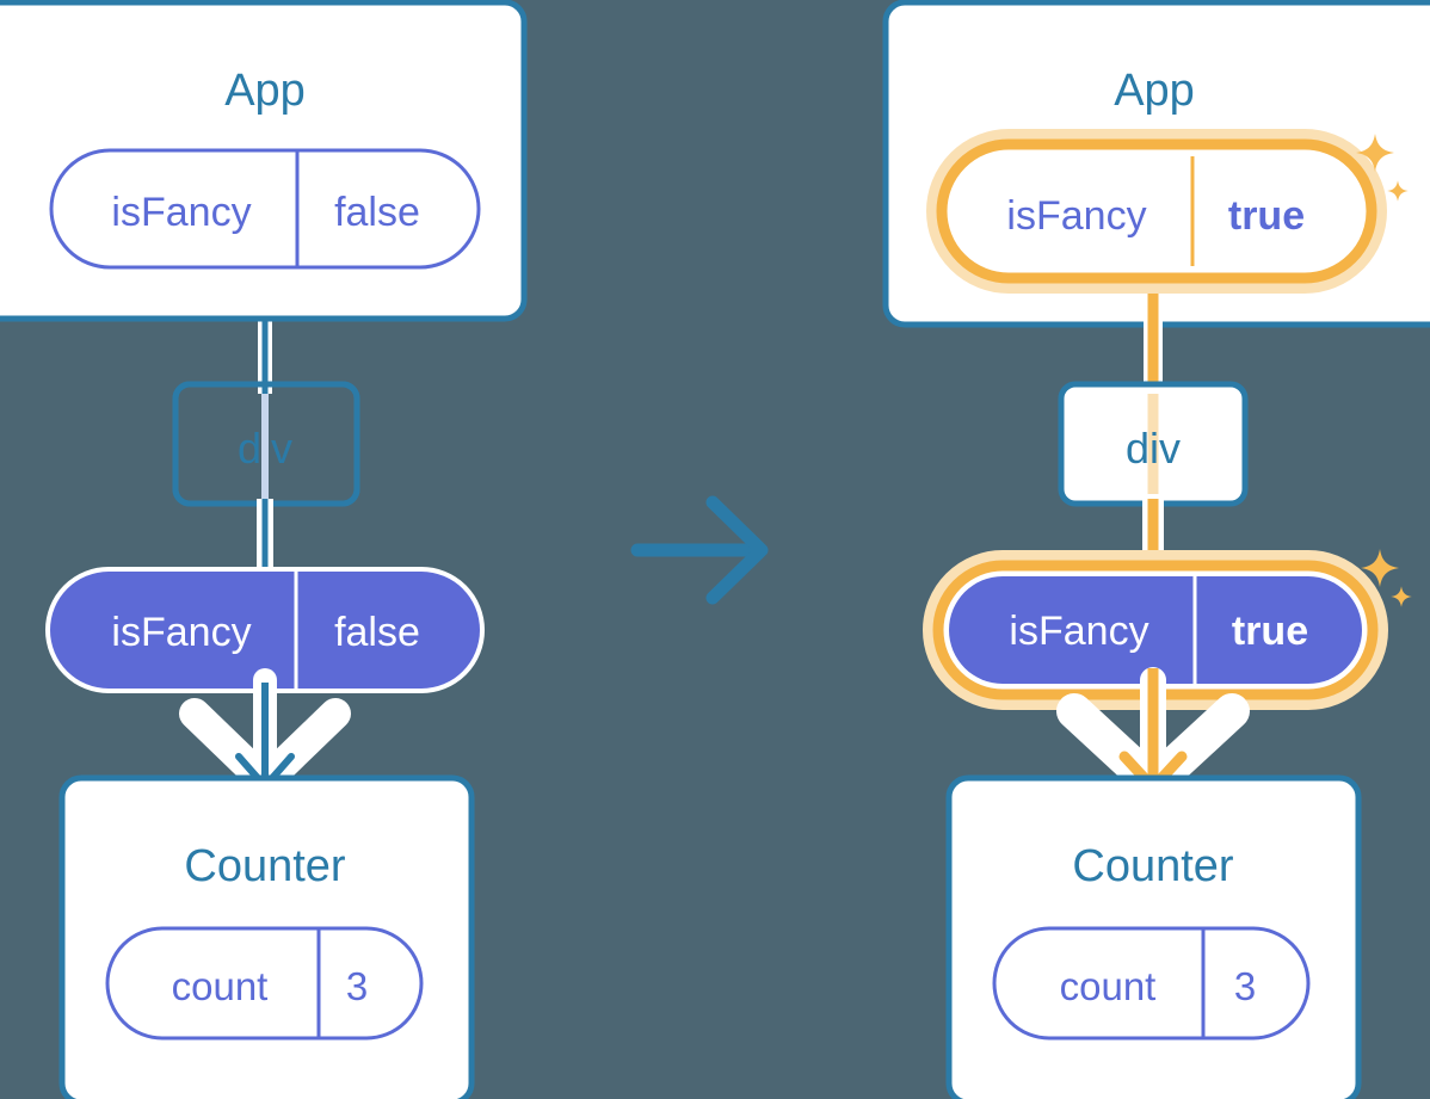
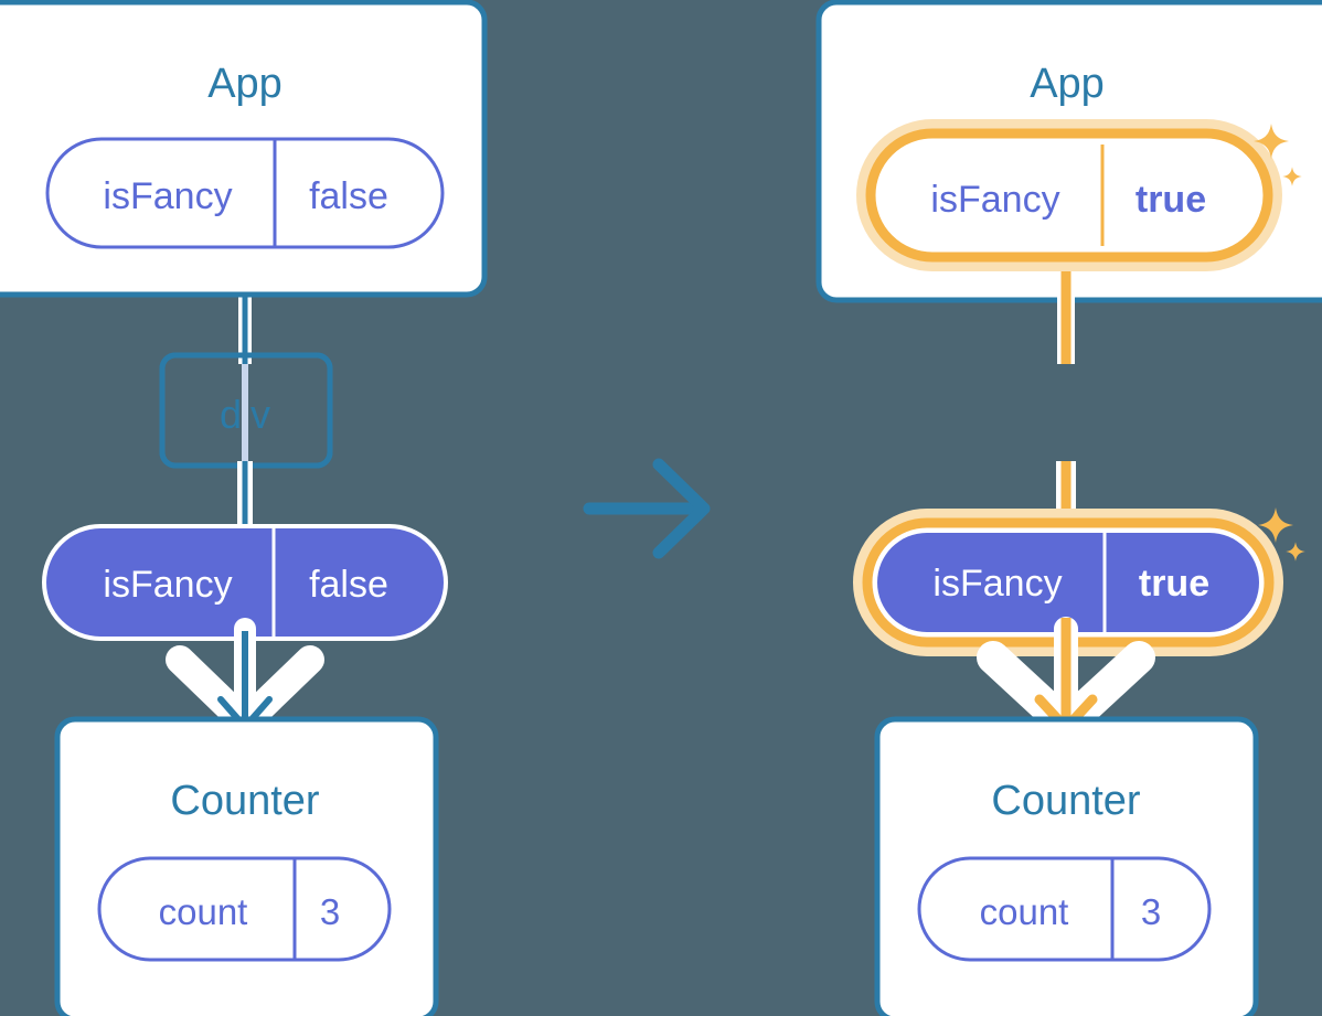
  App
  isFancy
  false
  isFancy
  false
  Counter
  count
  3
  App
  isFancy
  true
- div
  isFancy
  true
  Counter
  count
  3
